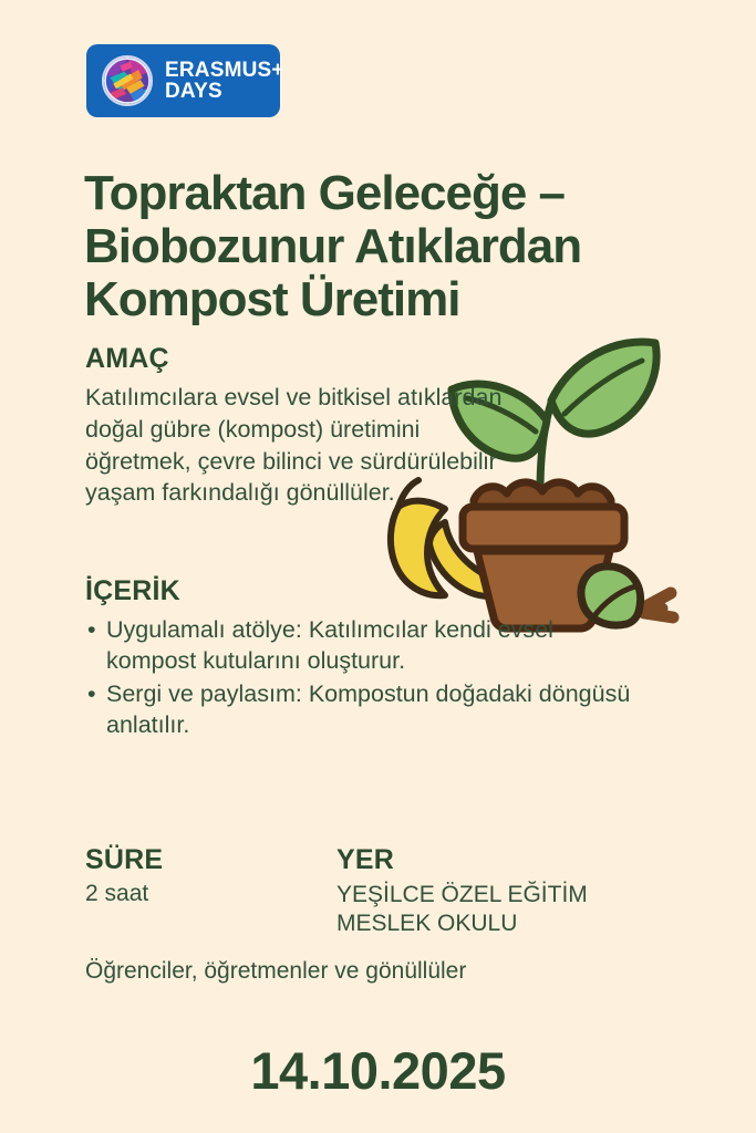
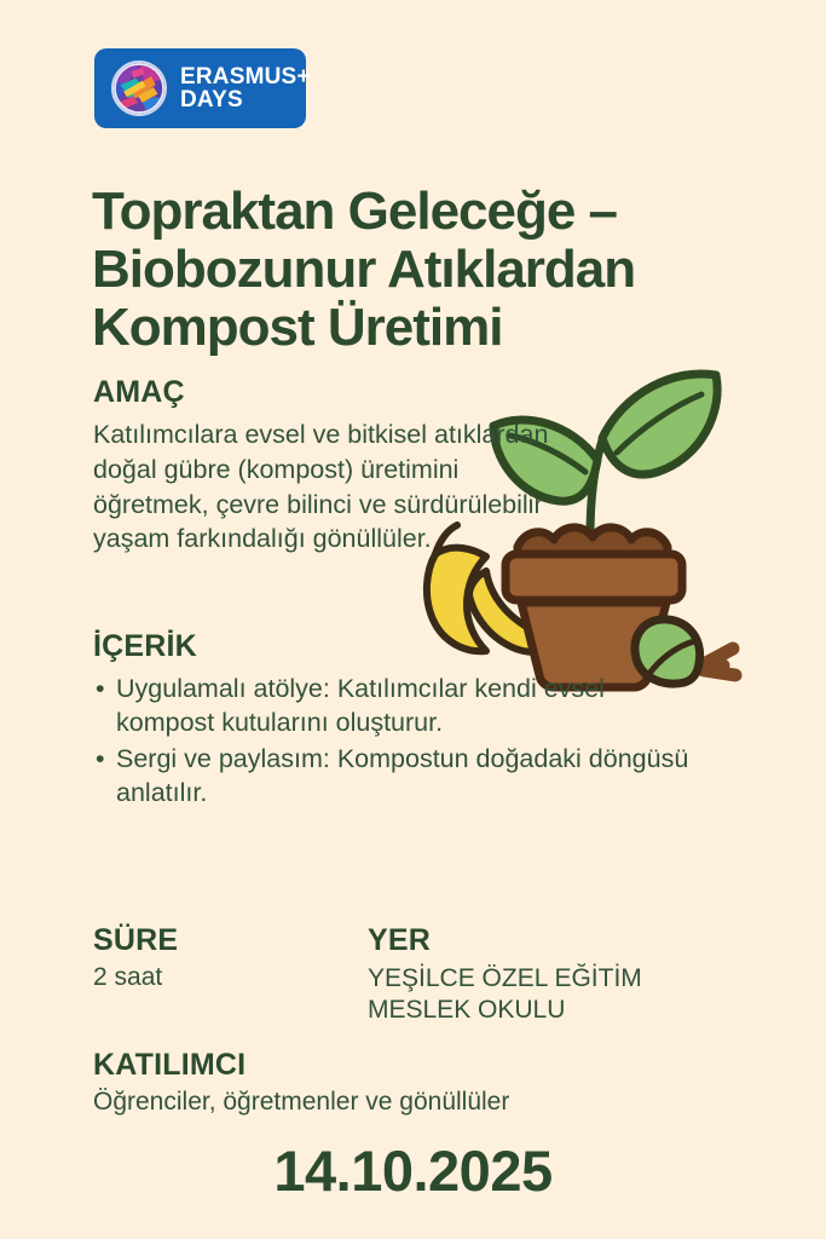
  ERASMUS+
  DAYS
  Topraktan Geleceğe –
  Biobozunur Atıklardan
  Kompost Üretimi
  AMAÇ
  Katılımcılara evsel ve bitkisel atıklardan doğal gübre (kompost) üretimini öğretmek, çevre bilinci ve sürdürülebilir yaşam farkındalığı gönüllüler.
  İÇERİK
  Uygulamalı atölye: Katılımcılar kendi evsel kompost kutularını oluşturur.
  Sergi ve paylasım: Kompostun doğadaki döngüsü anlatılır.
  SÜRE
  2 saat
  YER
  YEŞİLCE ÖZEL EĞİTİM
  MESLEK OKULU
+ KATILIMCI
  Öğrenciler, öğretmenler ve gönüllüler
  14.10.2025
